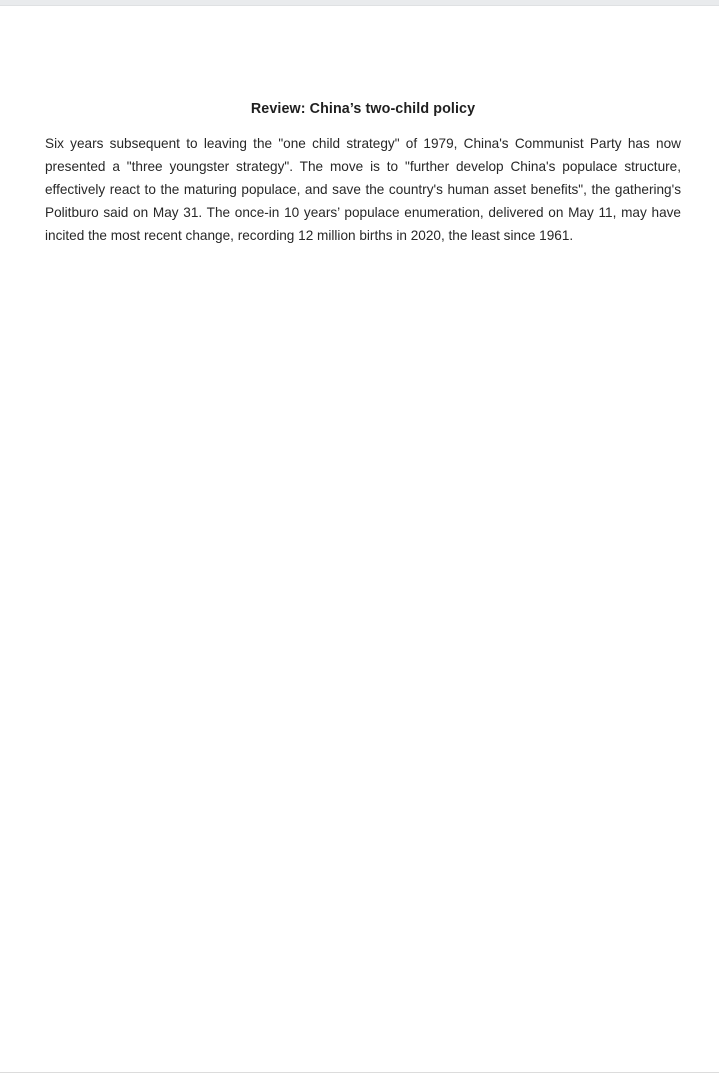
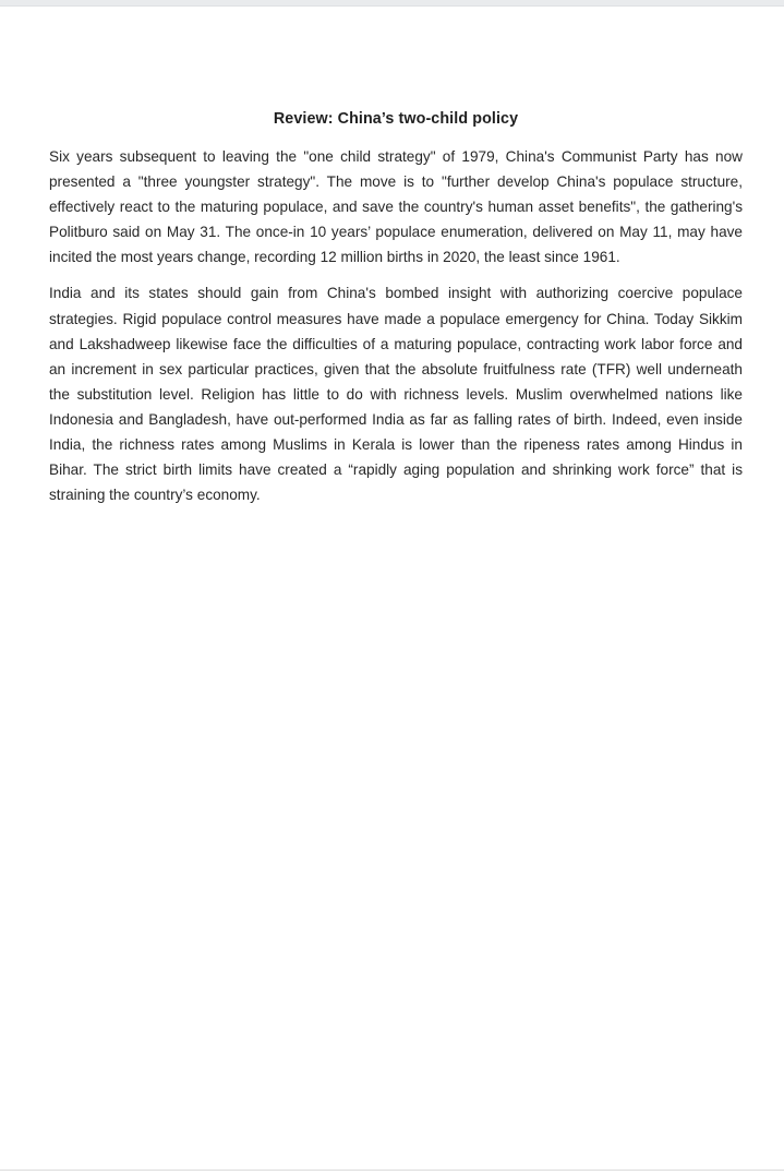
  Review: China’s two-child policy
- Six years subsequent to leaving the "one child strategy" of 1979, China's Communist Party has now presented a "three youngster strategy". The move is to "further develop China's populace structure, effectively react to the maturing populace, and save the country's human asset benefits", the gathering's Politburo said on May 31. The once-in 10 years’ populace enumeration, delivered on May 11, may have incited the most recent change, recording 12 million births in 2020, the least since 1961.
+ Six years subsequent to leaving the "one child strategy" of 1979, China's Communist Party has now presented a "three youngster strategy". The move is to "further develop China's populace structure, effectively react to the maturing populace, and save the country's human asset benefits", the gathering's Politburo said on May 31. The once-in 10 years’ populace enumeration, delivered on May 11, may have incited the most years change, recording 12 million births in 2020, the least since 1961.
+ India and its states should gain from China's bombed insight with authorizing coercive populace strategies. Rigid populace control measures have made a populace emergency for China. Today Sikkim and Lakshadweep likewise face the difficulties of a maturing populace, contracting work labor force and an increment in sex particular practices, given that the absolute fruitfulness rate (TFR) well underneath the substitution level. Religion has little to do with richness levels. Muslim overwhelmed nations like Indonesia and Bangladesh, have out-performed India as far as falling rates of birth. Indeed, even inside India, the richness rates among Muslims in Kerala is lower than the ripeness rates among Hindus in Bihar. The strict birth limits have created a “rapidly aging population and shrinking work force” that is straining the country’s economy.
